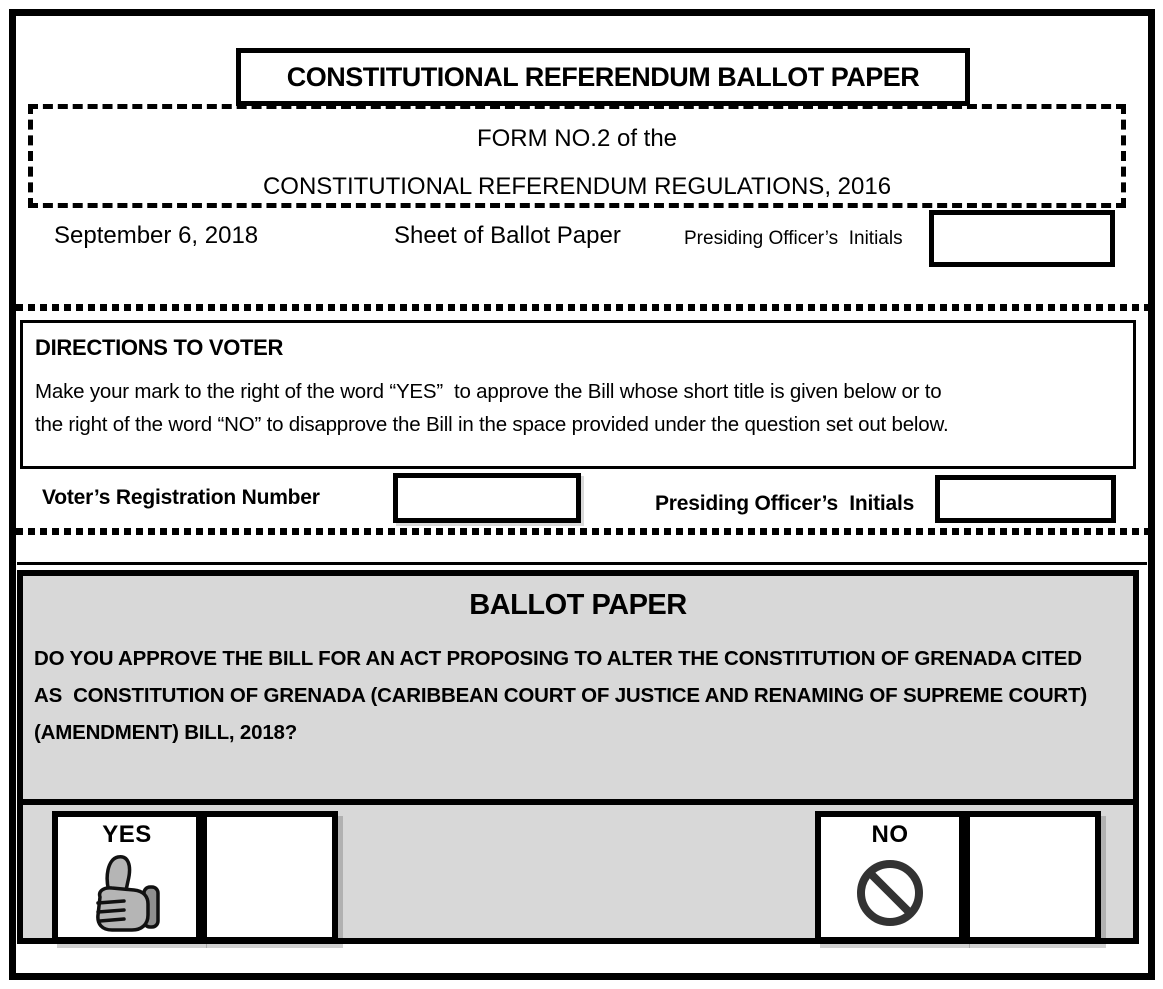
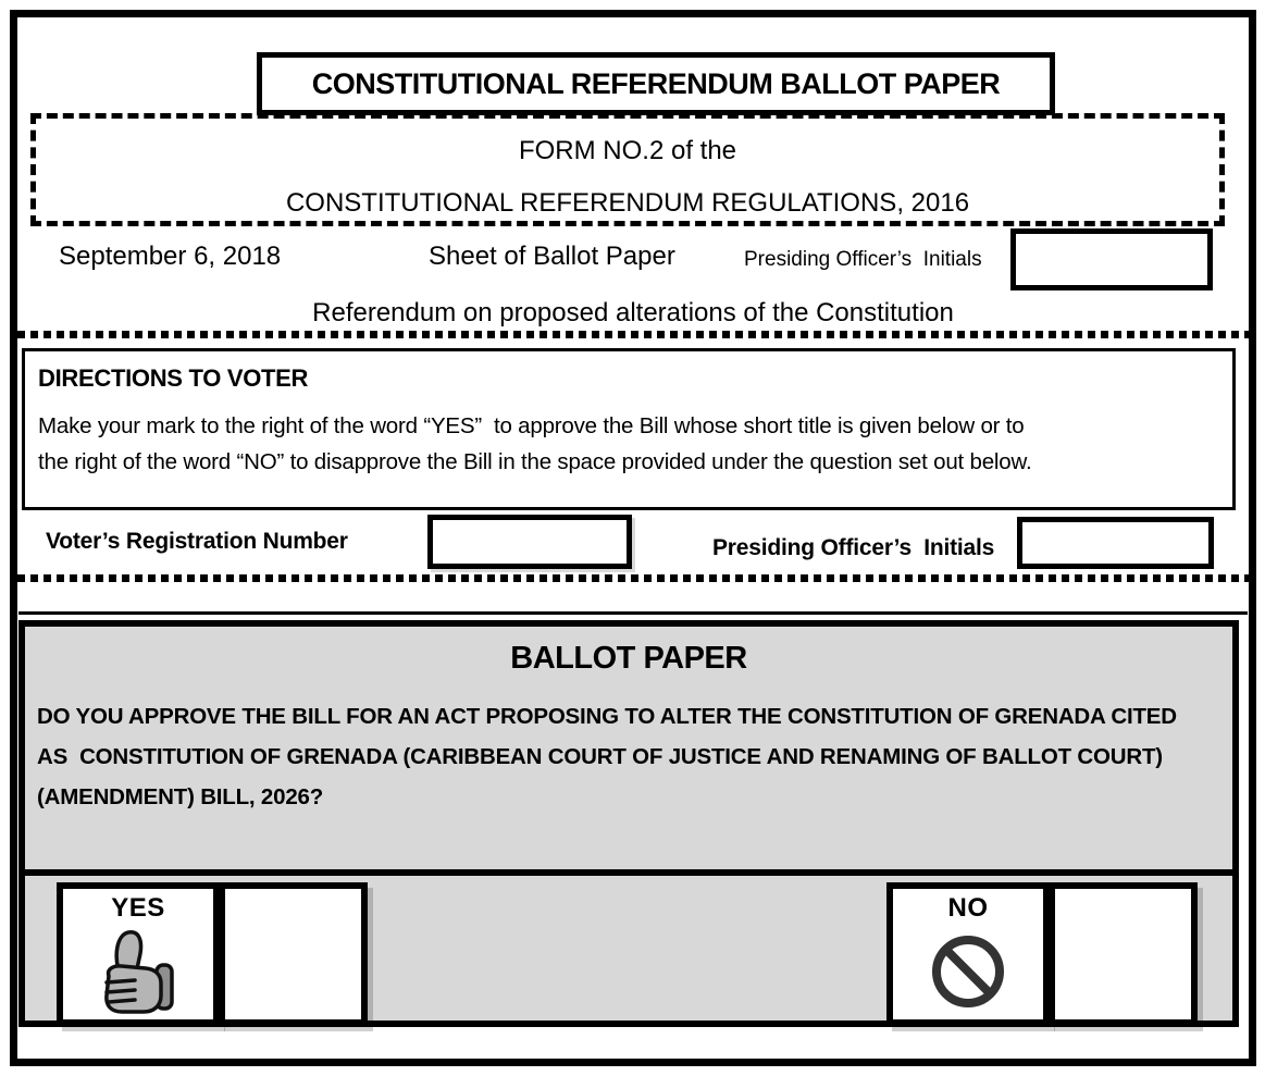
  CONSTITUTIONAL REFERENDUM BALLOT PAPER
  FORM NO.2 of the
  CONSTITUTIONAL REFERENDUM REGULATIONS, 2016
  September 6, 2018
  Sheet of Ballot Paper
  Presiding Officer’s Initials
+ Referendum on proposed alterations of the Constitution
  DIRECTIONS TO VOTER
  Make your mark to the right of the word “YES” to approve the Bill whose short title is given below or to
  the right of the word “NO” to disapprove the Bill in the space provided under the question set out below.
  Voter’s Registration Number
  Presiding Officer’s Initials
  BALLOT PAPER
  DO YOU APPROVE THE BILL FOR AN ACT PROPOSING TO ALTER THE CONSTITUTION OF GRENADA CITED
- AS CONSTITUTION OF GRENADA (CARIBBEAN COURT OF JUSTICE AND RENAMING OF SUPREME COURT)
+ AS CONSTITUTION OF GRENADA (CARIBBEAN COURT OF JUSTICE AND RENAMING OF BALLOT COURT)
- (AMENDMENT) BILL, 2018?
+ (AMENDMENT) BILL, 2026?
  YES
  NO
